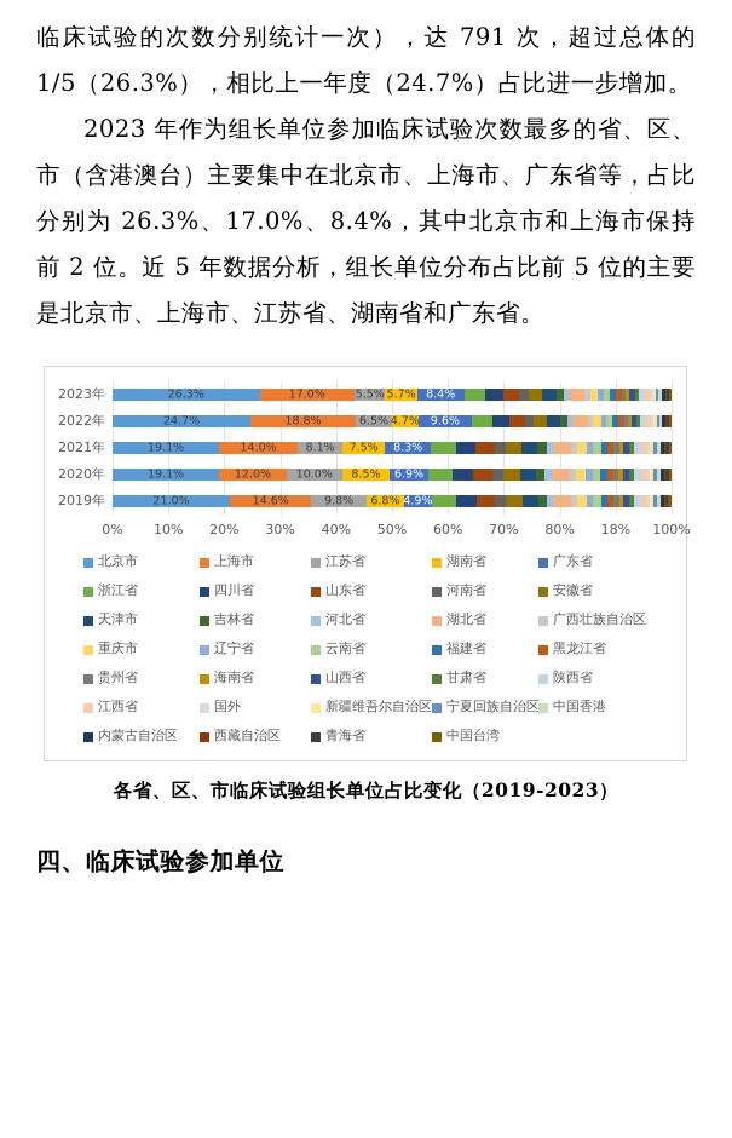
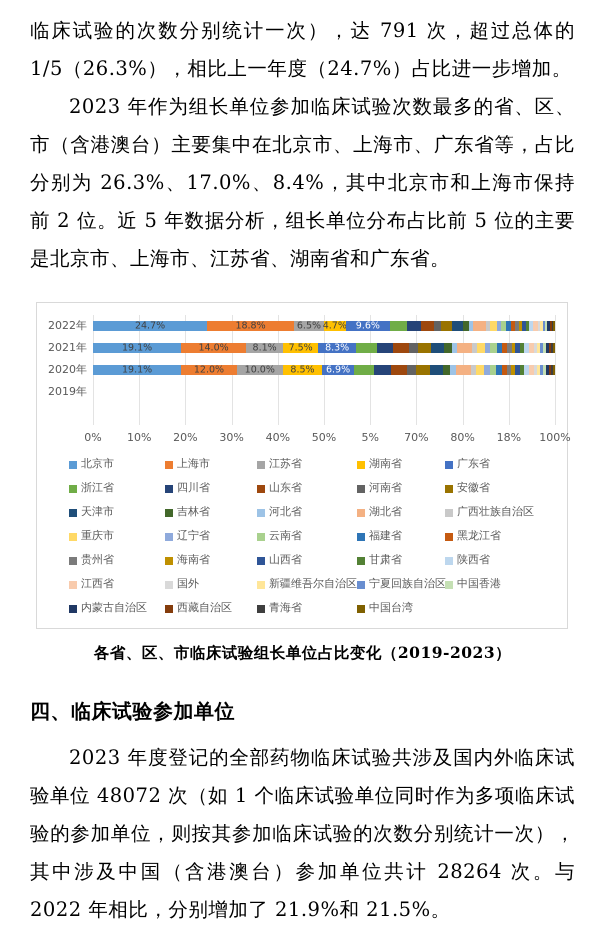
  临床试验的次数分别统计一次），达 791 次，超过总体的 1/5（26.3%），相比上一年度（24.7%）占比进一步增加。
  2023 年作为组长单位参加临床试验次数最多的省、区、市（含港澳台）主要集中在北京市、上海市、广东省等，占比分别为 26.3%、17.0%、8.4%，其中北京市和上海市保持前 2 位。近 5 年数据分析，组长单位分布占比前 5 位的主要是北京市、上海市、江苏省、湖南省和广东省。
- 2023年
- 26.3%
- 17.0%
- 5.5%
- 5.7%
- 8.4%
  2022年
  24.7%
  18.8%
  6.5%
  4.7%
  9.6%
  2021年
  19.1%
  14.0%
  8.1%
  7.5%
  8.3%
  2020年
  19.1%
  12.0%
  10.0%
  8.5%
  6.9%
  2019年
- 21.0%
- 14.6%
- 9.8%
- 6.8%
- 4.9%
  0%
  10%
  20%
  30%
  40%
  50%
- 60%
+ 5%
  70%
  80%
  18%
  100%
  北京市
  上海市
  江苏省
  湖南省
  广东省
  浙江省
  四川省
  山东省
  河南省
  安徽省
  天津市
  吉林省
  河北省
  湖北省
  广西壮族自治区
  重庆市
  辽宁省
  云南省
  福建省
  黑龙江省
  贵州省
  海南省
  山西省
  甘肃省
  陕西省
  江西省
  国外
  新疆维吾尔自治区
  宁夏回族自治区
  中国香港
  内蒙古自治区
  西藏自治区
  青海省
  中国台湾
  各省、区、市临床试验组长单位占比变化（2019-2023）
  四、临床试验参加单位
+ 2023 年度登记的全部药物临床试验共涉及国内外临床试验单位 48072 次（如 1 个临床试验单位同时作为多项临床试验的参加单位，则按其参加临床试验的次数分别统计一次），其中涉及中国（含港澳台）参加单位共计 28264 次。与 2022 年相比，分别增加了 21.9%和 21.5%。
